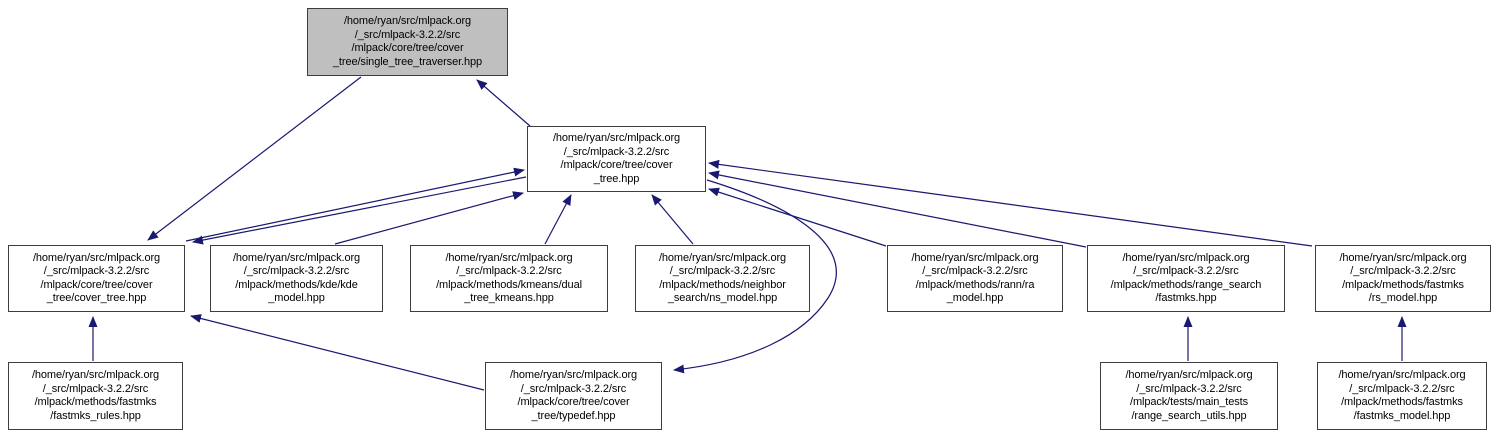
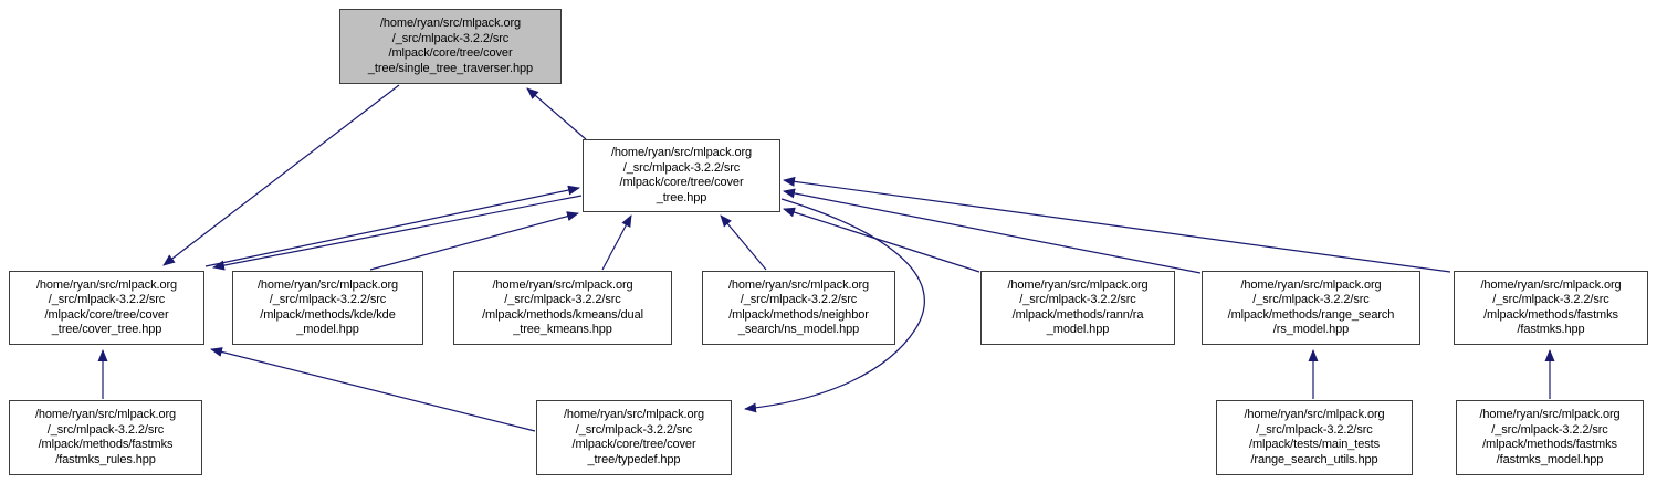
  /home/ryan/src/mlpack.org
  /_src/mlpack-3.2.2/src
  /mlpack/core/tree/cover
  _tree/single_tree_traverser.hpp
  /home/ryan/src/mlpack.org
  /_src/mlpack-3.2.2/src
  /mlpack/core/tree/cover
  _tree.hpp
  /home/ryan/src/mlpack.org
  /_src/mlpack-3.2.2/src
  /mlpack/core/tree/cover
  _tree/cover_tree.hpp
  /home/ryan/src/mlpack.org
  /_src/mlpack-3.2.2/src
  /mlpack/methods/kde/kde
  _model.hpp
  /home/ryan/src/mlpack.org
  /_src/mlpack-3.2.2/src
  /mlpack/methods/kmeans/dual
  _tree_kmeans.hpp
  /home/ryan/src/mlpack.org
  /_src/mlpack-3.2.2/src
  /mlpack/methods/neighbor
  _search/ns_model.hpp
  /home/ryan/src/mlpack.org
  /_src/mlpack-3.2.2/src
  /mlpack/methods/rann/ra
  _model.hpp
  /home/ryan/src/mlpack.org
  /_src/mlpack-3.2.2/src
  /mlpack/methods/range_search
- /fastmks.hpp
+ /rs_model.hpp
  /home/ryan/src/mlpack.org
  /_src/mlpack-3.2.2/src
  /mlpack/methods/fastmks
- /rs_model.hpp
+ /fastmks.hpp
  /home/ryan/src/mlpack.org
  /_src/mlpack-3.2.2/src
  /mlpack/methods/fastmks
  /fastmks_rules.hpp
  /home/ryan/src/mlpack.org
  /_src/mlpack-3.2.2/src
  /mlpack/core/tree/cover
  _tree/typedef.hpp
  /home/ryan/src/mlpack.org
  /_src/mlpack-3.2.2/src
  /mlpack/tests/main_tests
  /range_search_utils.hpp
  /home/ryan/src/mlpack.org
  /_src/mlpack-3.2.2/src
  /mlpack/methods/fastmks
  /fastmks_model.hpp
